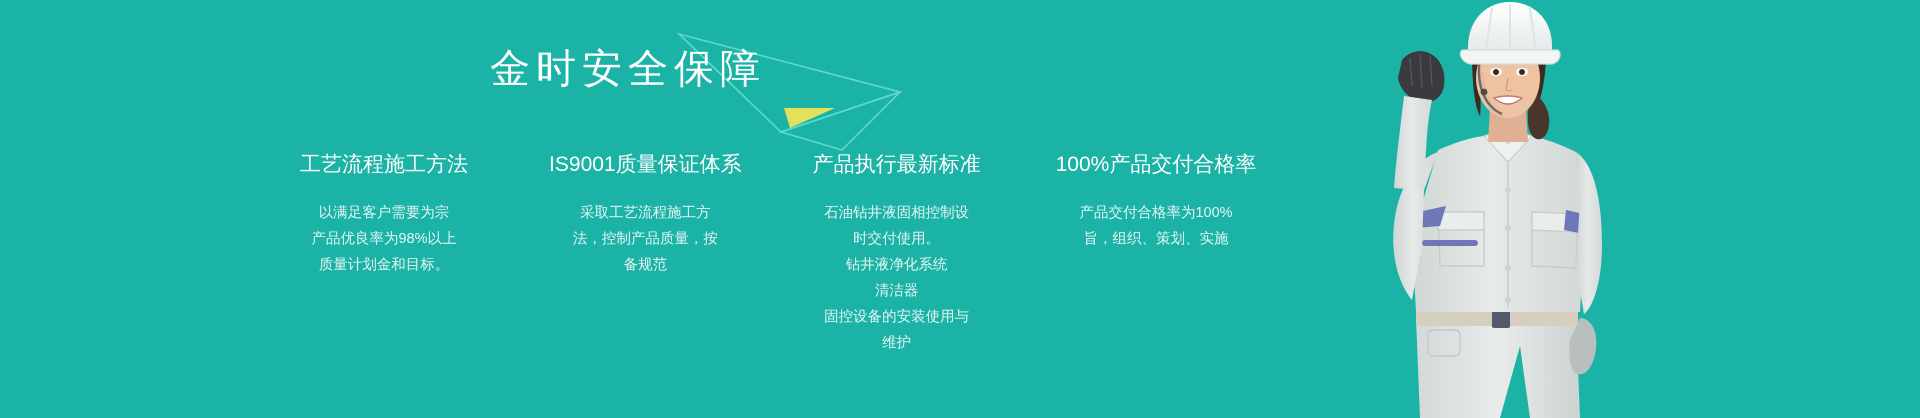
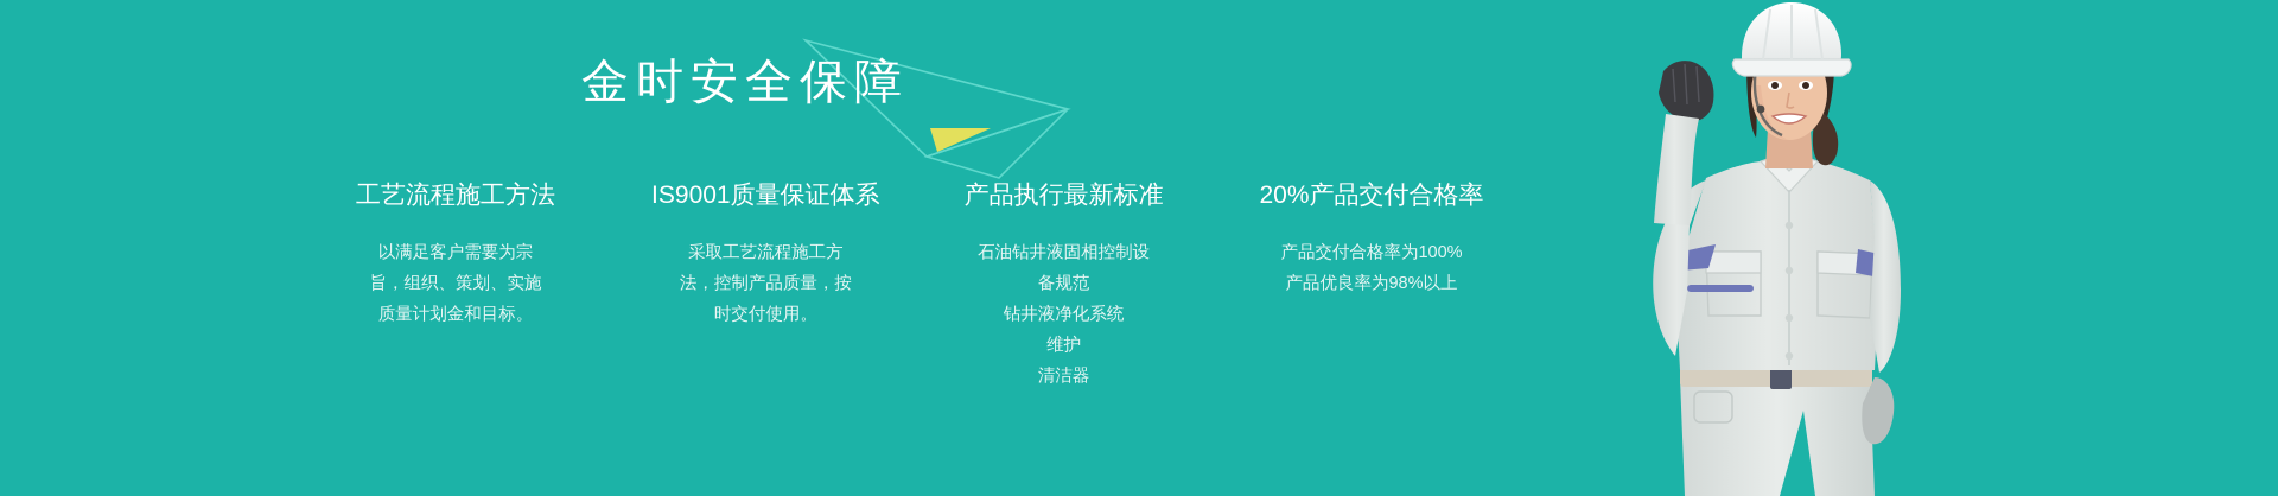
  金时安全保障
  工艺流程施工方法
  以满足客户需要为宗
- 产品优良率为98%以上
+ 旨，组织、策划、实施
  质量计划金和目标。
  IS9001质量保证体系
  采取工艺流程施工方
  法，控制产品质量，按
- 备规范
+ 时交付使用。
  产品执行最新标准
  石油钻井液固相控制设
- 时交付使用。
+ 备规范
  钻井液净化系统
- 清洁器
+ 维护
- 固控设备的安装使用与
- 维护
+ 清洁器
- 100%产品交付合格率
+ 20%产品交付合格率
  产品交付合格率为100%
- 旨，组织、策划、实施
+ 产品优良率为98%以上
